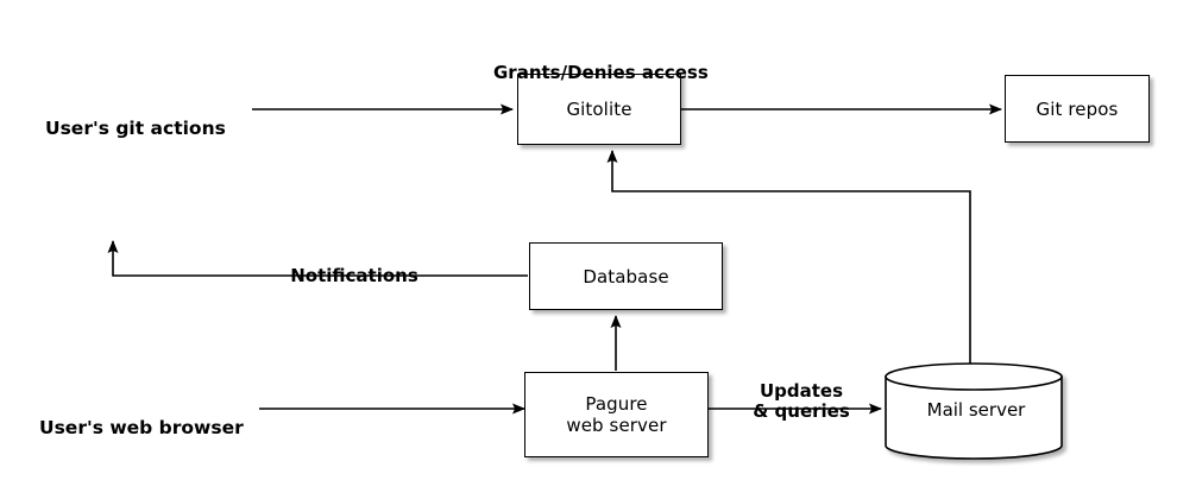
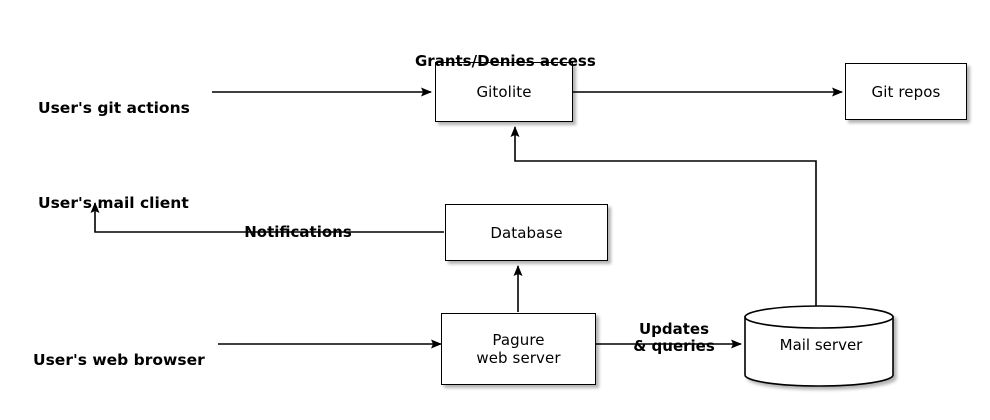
  User's git actions
+ User's mail client
  User's web browser
  Grants/Denies access
  Notifications
  Updates
  & queries
  Gitolite
  Git repos
  Database
  Pagure
  web server
  Mail server
